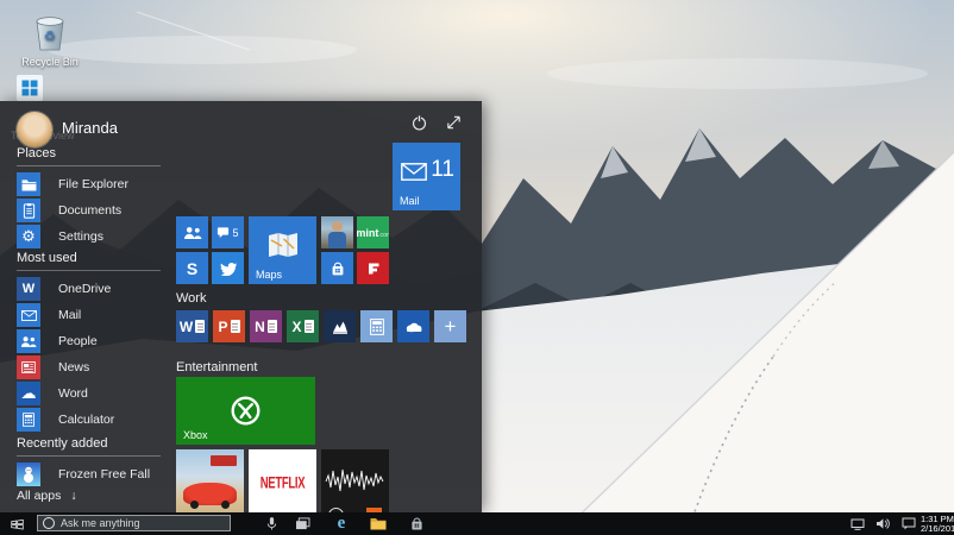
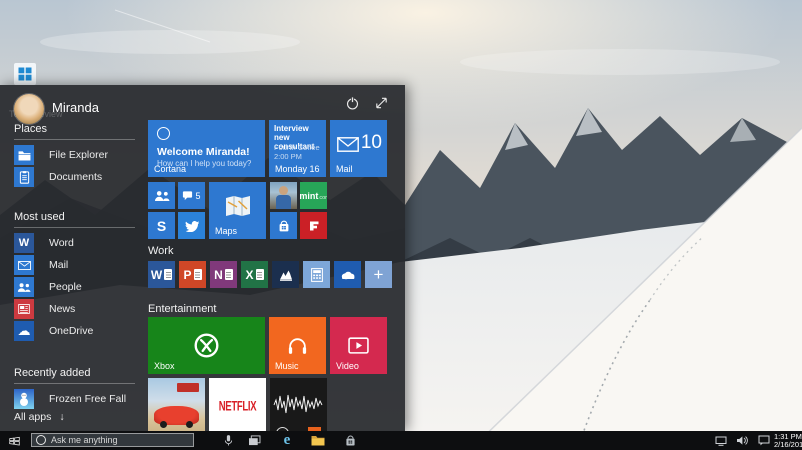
- ♻
- Recycle Bin
  Miranda
  Places
  File Explorer
  Documents
- ⚙
- Settings
  Most used
  W
- OneDrive
+ Word
  Mail
  People
  News
  ☁
- Word
+ OneDrive
- Calculator
  Recently added
  Frozen Free Fall
  All apps
  ↓
+ Welcome Miranda!
+ How can I help you today?
+ Cortana
+ Interview new consultant
+ Fourth Coffee
+ 2:00 PM
+ Monday 16
- 11
+ 10
  Mail
  5
  S
  Maps
  mint
  Work
  W
  P
  N
  X
  +
  Entertainment
  Xbox
+ Music
+ Video
  NETFLIX
  Ask me anything
  e
  1:31 PM
  2/16/201
